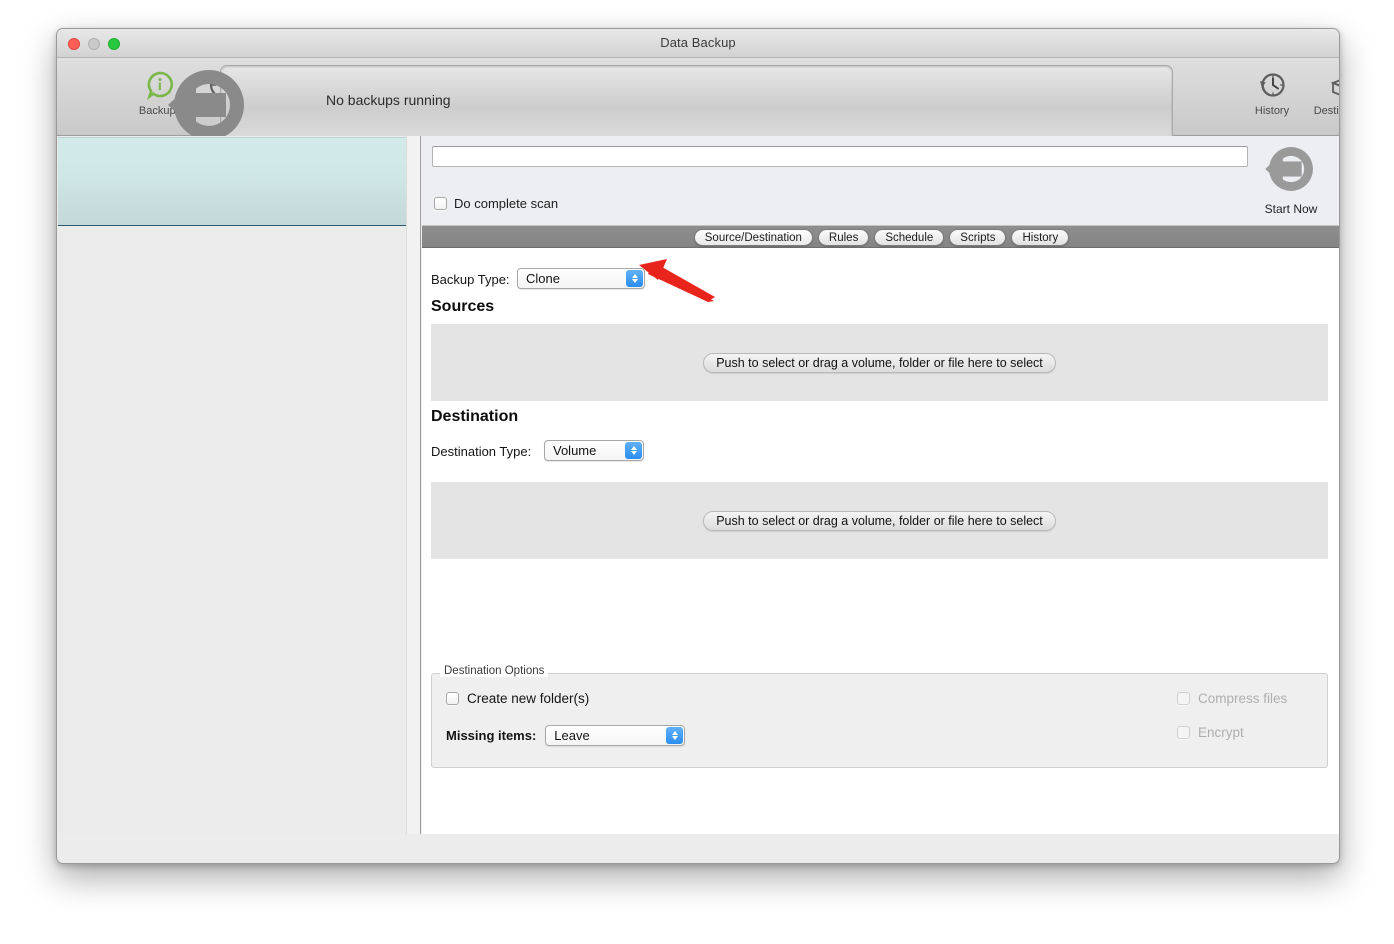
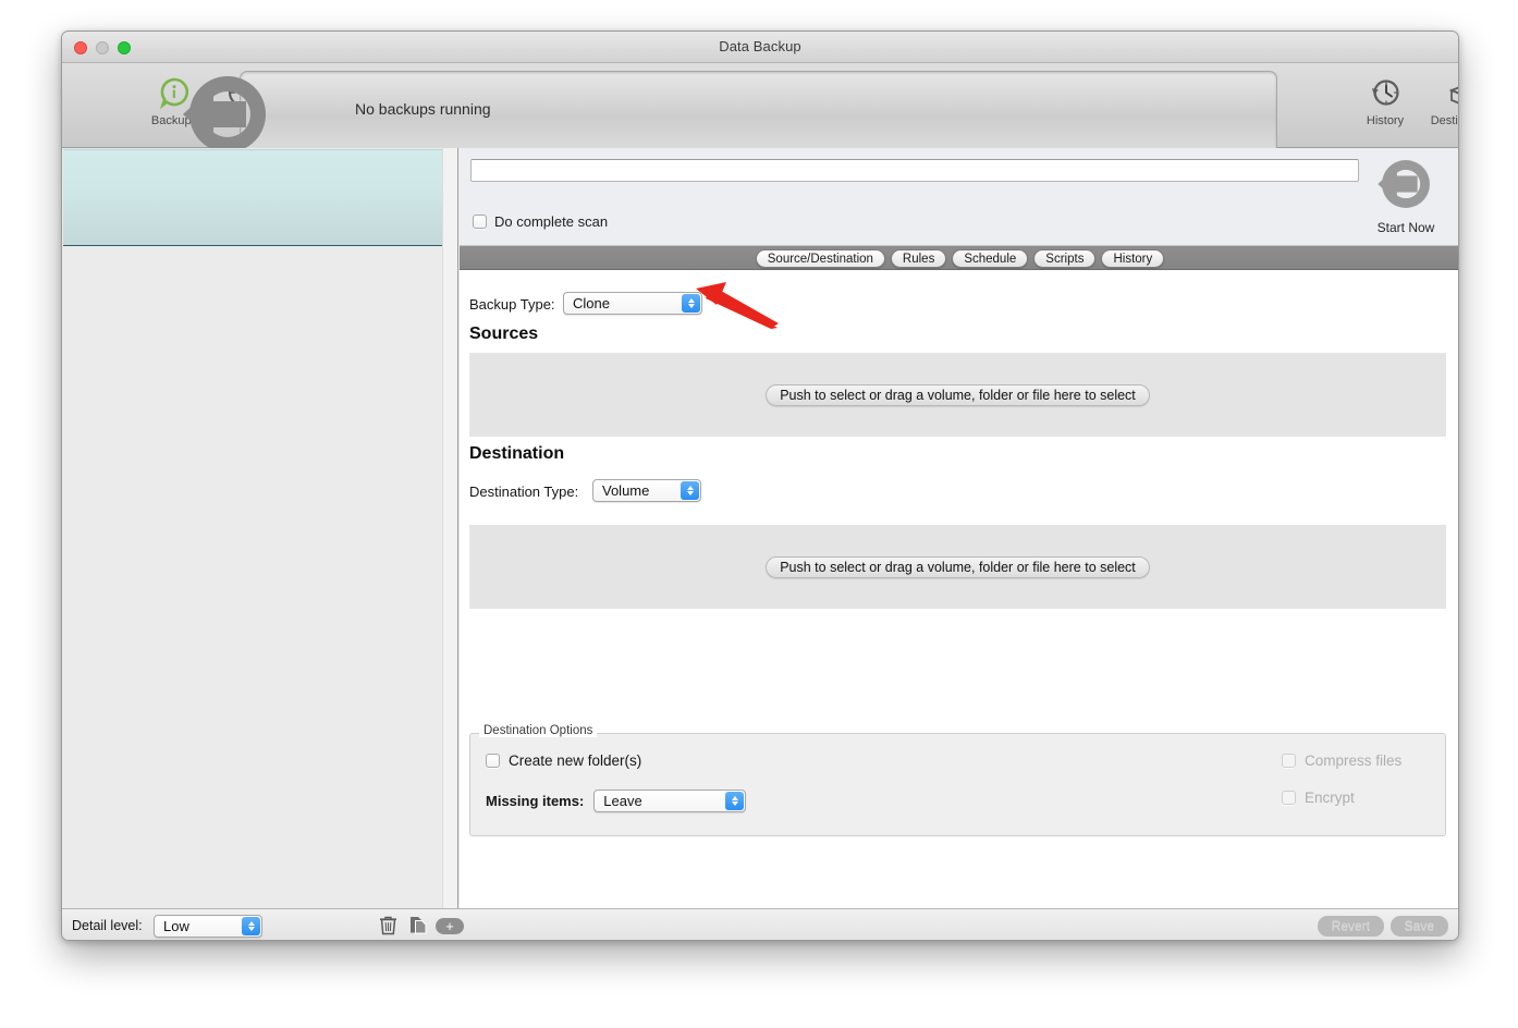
  Data Backup
  Backup
  No backups running
  History
  Do complete scan
  Start Now
  Source/Destination
  Rules
  Schedule
  Scripts
  History
  Backup Type:
  Clone
  Sources
  Push to select or drag a volume, folder or file here to select
  Destination
  Destination Type:
  Volume
  Push to select or drag a volume, folder or file here to select
  Destination Options
  Create new folder(s)
  Missing items:
  Leave
  Compress files
  Encrypt
+ Detail level:
+ Low
+ +
+ Revert
+ Save
